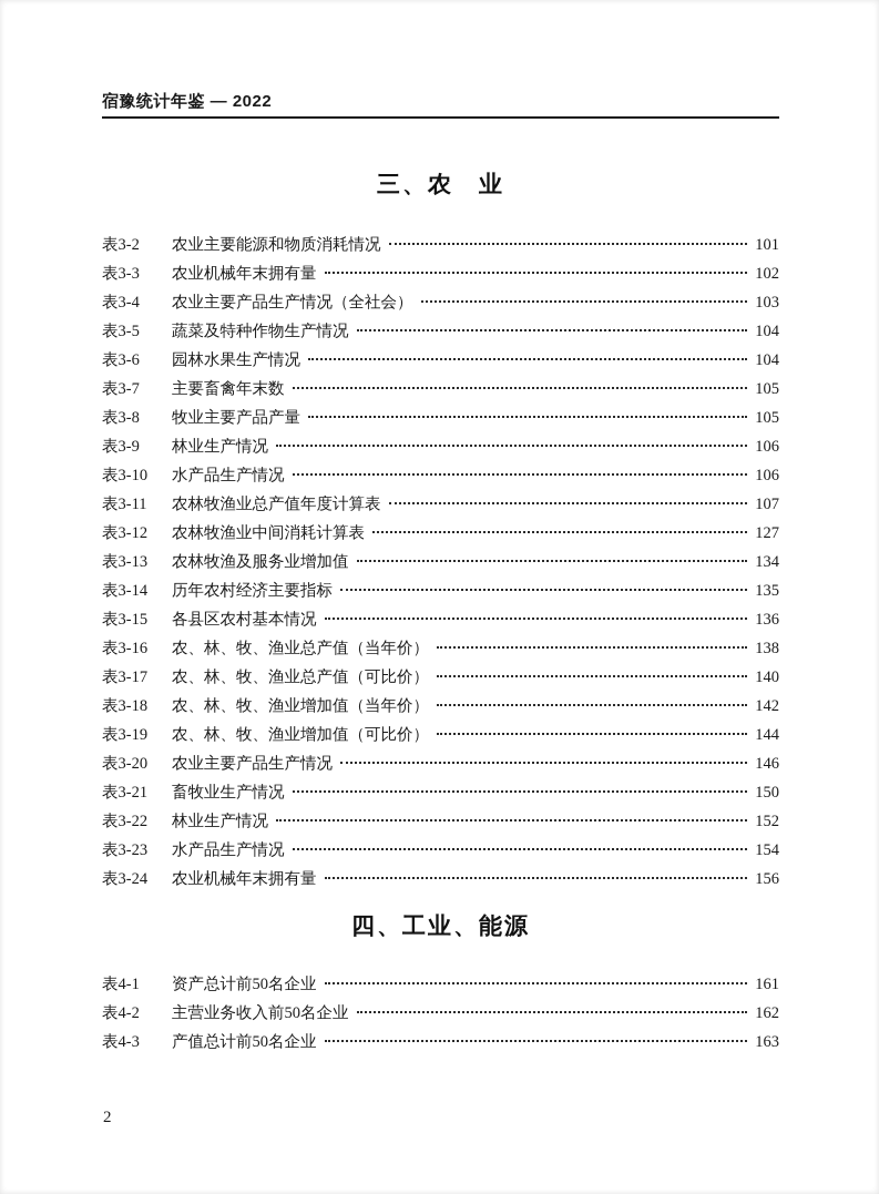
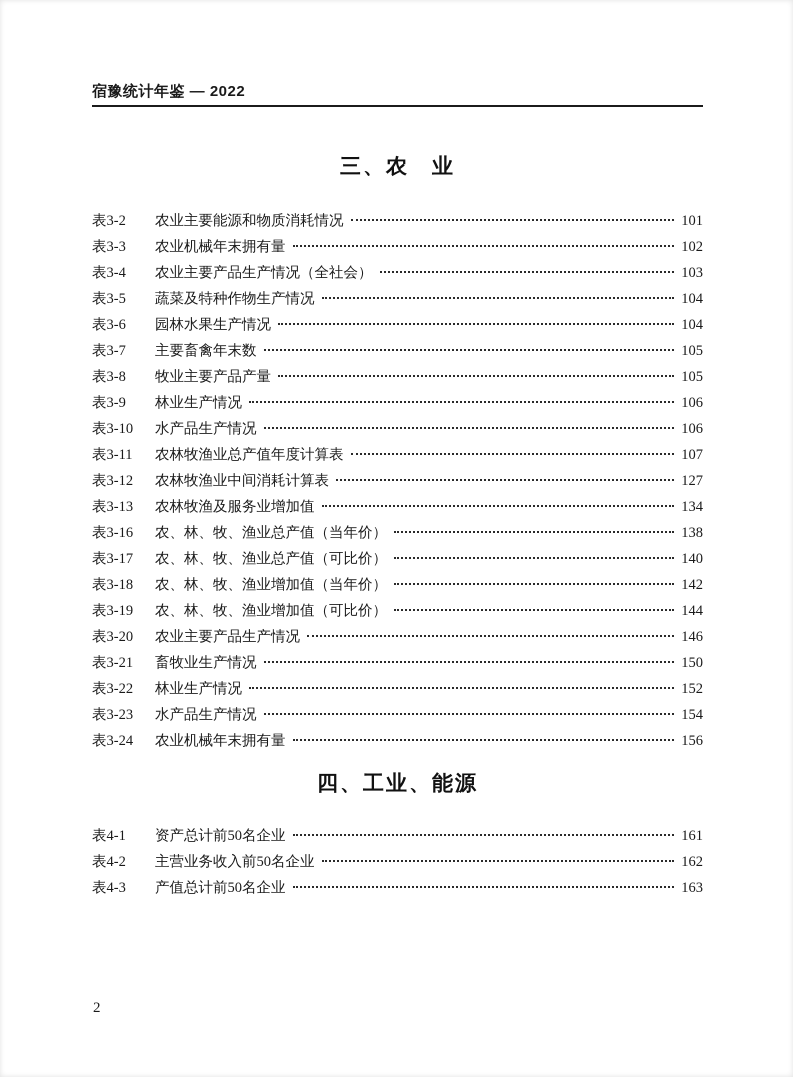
  宿豫统计年鉴 — 2022
  三、农 业
  表3-2
  农业主要能源和物质消耗情况
  101
  表3-3
  农业机械年末拥有量
  102
  表3-4
  农业主要产品生产情况（全社会）
  103
  表3-5
  蔬菜及特种作物生产情况
  104
  表3-6
  园林水果生产情况
  104
  表3-7
  主要畜禽年末数
  105
  表3-8
  牧业主要产品产量
  105
  表3-9
  林业生产情况
  106
  表3-10
  水产品生产情况
  106
  表3-11
  农林牧渔业总产值年度计算表
  107
  表3-12
  农林牧渔业中间消耗计算表
  127
  表3-13
  农林牧渔及服务业增加值
  134
- 表3-14
- 历年农村经济主要指标
- 135
- 表3-15
- 各县区农村基本情况
- 136
  表3-16
  农、林、牧、渔业总产值（当年价）
  138
  表3-17
  农、林、牧、渔业总产值（可比价）
  140
  表3-18
  农、林、牧、渔业增加值（当年价）
  142
  表3-19
  农、林、牧、渔业增加值（可比价）
  144
  表3-20
  农业主要产品生产情况
  146
  表3-21
  畜牧业生产情况
  150
  表3-22
  林业生产情况
  152
  表3-23
  水产品生产情况
  154
  表3-24
  农业机械年末拥有量
  156
  四、工业、能源
  表4-1
  资产总计前50名企业
  161
  表4-2
  主营业务收入前50名企业
  162
  表4-3
  产值总计前50名企业
  163
  2
